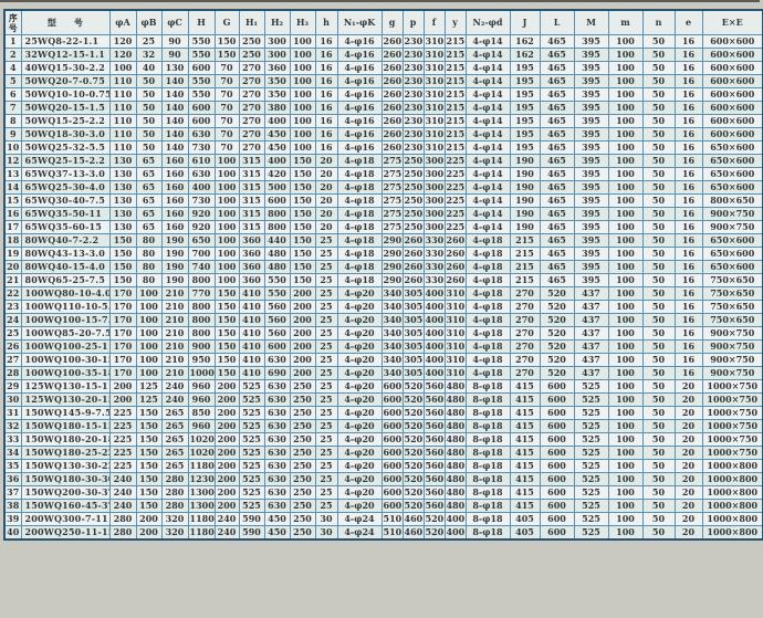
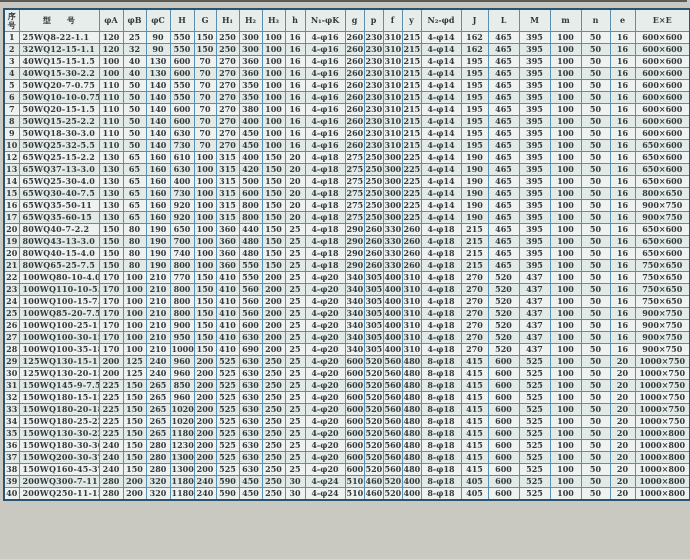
  序 号	型 号	φA	φB	φC	H	G	H₁	H₂	H₃	h	N₁-φK	g	p	f	y	N₂-φd	J	L	M	m	n	e	E×E
  1	25WQ8-22-1.1	120	25	90	550	150	250	300	100	16	4-φ16	260	230	310	215	4-φ14	162	465	395	100	50	16	600×600
  2	32WQ12-15-1.1	120	32	90	550	150	250	300	100	16	4-φ16	260	230	310	215	4-φ14	162	465	395	100	50	16	600×600
+ 3	40WQ15-15-1.5	100	40	130	600	70	270	360	100	16	4-φ16	260	230	310	215	4-φ14	195	465	395	100	50	16	600×600
  4	40WQ15-30-2.2	100	40	130	600	70	270	360	100	16	4-φ16	260	230	310	215	4-φ14	195	465	395	100	50	16	600×600
  5	50WQ20-7-0.75	110	50	140	550	70	270	350	100	16	4-φ16	260	230	310	215	4-φ14	195	465	395	100	50	16	600×600
  6	50WQ10-10-0.75	110	50	140	550	70	270	350	100	16	4-φ16	260	230	310	215	4-φ14	195	465	395	100	50	16	600×600
  7	50WQ20-15-1.5	110	50	140	600	70	270	380	100	16	4-φ16	260	230	310	215	4-φ14	195	465	395	100	50	16	600×600
  8	50WQ15-25-2.2	110	50	140	600	70	270	400	100	16	4-φ16	260	230	310	215	4-φ14	195	465	395	100	50	16	600×600
  9	50WQ18-30-3.0	110	50	140	630	70	270	450	100	16	4-φ16	260	230	310	215	4-φ14	195	465	395	100	50	16	600×600
  10	50WQ25-32-5.5	110	50	140	730	70	270	450	100	16	4-φ16	260	230	310	215	4-φ14	195	465	395	100	50	16	650×600
  12	65WQ25-15-2.2	130	65	160	610	100	315	400	150	20	4-φ18	275	250	300	225	4-φ14	190	465	395	100	50	16	650×600
  13	65WQ37-13-3.0	130	65	160	630	100	315	420	150	20	4-φ18	275	250	300	225	4-φ14	190	465	395	100	50	16	650×600
  14	65WQ25-30-4.0	130	65	160	400	100	315	500	150	20	4-φ18	275	250	300	225	4-φ14	190	465	395	100	50	16	650×600
  15	65WQ30-40-7.5	130	65	160	730	100	315	600	150	20	4-φ18	275	250	300	225	4-φ14	190	465	395	100	50	16	800×650
  16	65WQ35-50-11	130	65	160	920	100	315	800	150	20	4-φ18	275	250	300	225	4-φ14	190	465	395	100	50	16	900×750
  17	65WQ35-60-15	130	65	160	920	100	315	800	150	20	4-φ18	275	250	300	225	4-φ14	190	465	395	100	50	16	900×750
- 18	80WQ40-7-2.2	150	80	190	650	100	360	440	150	25	4-φ18	290	260	330	260	4-φ18	215	465	395	100	50	16	650×600
+ 20	80WQ40-7-2.2	150	80	190	650	100	360	440	150	25	4-φ18	290	260	330	260	4-φ18	215	465	395	100	50	16	650×600
  19	80WQ43-13-3.0	150	80	190	700	100	360	480	150	25	4-φ18	290	260	330	260	4-φ18	215	465	395	100	50	16	650×600
  20	80WQ40-15-4.0	150	80	190	740	100	360	480	150	25	4-φ18	290	260	330	260	4-φ18	215	465	395	100	50	16	650×600
  21	80WQ65-25-7.5	150	80	190	800	100	360	550	150	25	4-φ18	290	260	330	260	4-φ18	215	465	395	100	50	16	750×650
  22	100WQ80-10-4.0	170	100	210	770	150	410	550	200	25	4-φ20	340	305	400	310	4-φ18	270	520	437	100	50	16	750×650
  23	100WQ110-10-5	170	100	210	800	150	410	560	200	25	4-φ20	340	305	400	310	4-φ18	270	520	437	100	50	16	750×650
  24	100WQ100-15-7	170	100	210	800	150	410	560	200	25	4-φ20	340	305	400	310	4-φ18	270	520	437	100	50	16	750×650
  25	100WQ85-20-7.5	170	100	210	800	150	410	560	200	25	4-φ20	340	305	400	310	4-φ18	270	520	437	100	50	16	900×750
  26	100WQ100-25-1	170	100	210	900	150	410	600	200	25	4-φ20	340	305	400	310	4-φ18	270	520	437	100	50	16	900×750
  27	100WQ100-30-1	170	100	210	950	150	410	630	200	25	4-φ20	340	305	400	310	4-φ18	270	520	437	100	50	16	900×750
  28	100WQ100-35-1	170	100	210	1000	150	410	690	200	25	4-φ20	340	305	400	310	4-φ18	270	520	437	100	50	16	900×750
  29	125WQ130-15-1	200	125	240	960	200	525	630	250	25	4-φ20	600	520	560	480	8-φ18	415	600	525	100	50	20	1000×750
  30	125WQ130-20-1	200	125	240	960	200	525	630	250	25	4-φ20	600	520	560	480	8-φ18	415	600	525	100	50	20	1000×750
  31	150WQ145-9-7.5	225	150	265	850	200	525	630	250	25	4-φ20	600	520	560	480	8-φ18	415	600	525	100	50	20	1000×750
  32	150WQ180-15-1	225	150	265	960	200	525	630	250	25	4-φ20	600	520	560	480	8-φ18	415	600	525	100	50	20	1000×750
  33	150WQ180-20-1	225	150	265	1020	200	525	630	250	25	4-φ20	600	520	560	480	8-φ18	415	600	525	100	50	20	1000×750
  34	150WQ180-25-2	225	150	265	1020	200	525	630	250	25	4-φ20	600	520	560	480	8-φ18	415	600	525	100	50	20	1000×750
  35	150WQ130-30-2	225	150	265	1180	200	525	630	250	25	4-φ20	600	520	560	480	8-φ18	415	600	525	100	50	20	1000×800
  36	150WQ180-30-3	240	150	280	1230	200	525	630	250	25	4-φ20	600	520	560	480	8-φ18	415	600	525	100	50	20	1000×800
  37	150WQ200-30-3	240	150	280	1300	200	525	630	250	25	4-φ20	600	520	560	480	8-φ18	415	600	525	100	50	20	1000×800
  38	150WQ160-45-3	240	150	280	1300	200	525	630	250	25	4-φ20	600	520	560	480	8-φ18	415	600	525	100	50	20	1000×800
  39	200WQ300-7-11	280	200	320	1180	240	590	450	250	30	4-φ24	510	460	520	400	8-φ18	405	600	525	100	50	20	1000×800
  40	200WQ250-11-1	280	200	320	1180	240	590	450	250	30	4-φ24	510	460	520	400	8-φ18	405	600	525	100	50	20	1000×800
